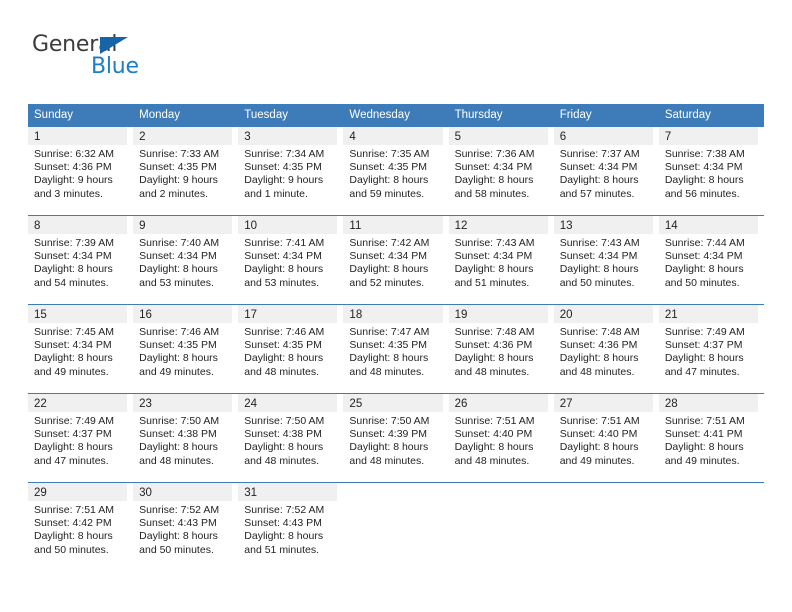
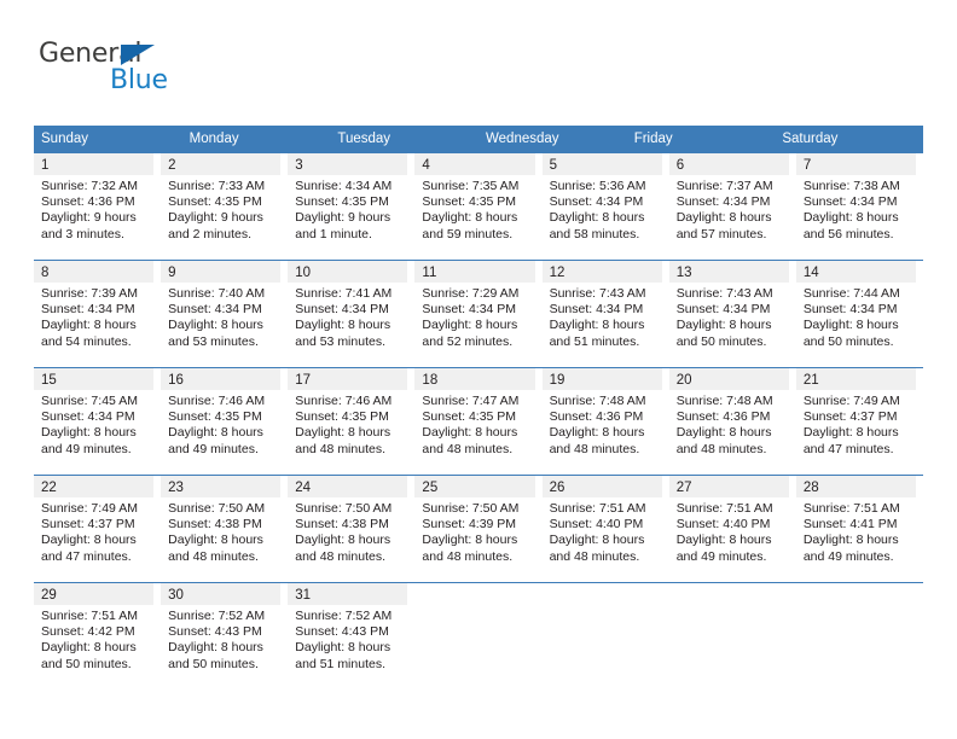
  General
  Blue
  Sunday
  Monday
  Tuesday
  Wednesday
- Thursday
  Friday
  Saturday
  1
- Sunrise: 6:32 AM
+ Sunrise: 7:32 AM
  Sunset: 4:36 PM
  Daylight: 9 hours
  and 3 minutes.
  2
  Sunrise: 7:33 AM
  Sunset: 4:35 PM
  Daylight: 9 hours
  and 2 minutes.
  3
- Sunrise: 7:34 AM
+ Sunrise: 4:34 AM
  Sunset: 4:35 PM
  Daylight: 9 hours
  and 1 minute.
  4
  Sunrise: 7:35 AM
  Sunset: 4:35 PM
  Daylight: 8 hours
  and 59 minutes.
  5
- Sunrise: 7:36 AM
+ Sunrise: 5:36 AM
  Sunset: 4:34 PM
  Daylight: 8 hours
  and 58 minutes.
  6
  Sunrise: 7:37 AM
  Sunset: 4:34 PM
  Daylight: 8 hours
  and 57 minutes.
  7
  Sunrise: 7:38 AM
  Sunset: 4:34 PM
  Daylight: 8 hours
  and 56 minutes.
  8
  Sunrise: 7:39 AM
  Sunset: 4:34 PM
  Daylight: 8 hours
  and 54 minutes.
  9
  Sunrise: 7:40 AM
  Sunset: 4:34 PM
  Daylight: 8 hours
  and 53 minutes.
  10
  Sunrise: 7:41 AM
  Sunset: 4:34 PM
  Daylight: 8 hours
  and 53 minutes.
  11
- Sunrise: 7:42 AM
+ Sunrise: 7:29 AM
  Sunset: 4:34 PM
  Daylight: 8 hours
  and 52 minutes.
  12
  Sunrise: 7:43 AM
  Sunset: 4:34 PM
  Daylight: 8 hours
  and 51 minutes.
  13
  Sunrise: 7:43 AM
  Sunset: 4:34 PM
  Daylight: 8 hours
  and 50 minutes.
  14
  Sunrise: 7:44 AM
  Sunset: 4:34 PM
  Daylight: 8 hours
  and 50 minutes.
  15
  Sunrise: 7:45 AM
  Sunset: 4:34 PM
  Daylight: 8 hours
  and 49 minutes.
  16
  Sunrise: 7:46 AM
  Sunset: 4:35 PM
  Daylight: 8 hours
  and 49 minutes.
  17
  Sunrise: 7:46 AM
  Sunset: 4:35 PM
  Daylight: 8 hours
  and 48 minutes.
  18
  Sunrise: 7:47 AM
  Sunset: 4:35 PM
  Daylight: 8 hours
  and 48 minutes.
  19
  Sunrise: 7:48 AM
  Sunset: 4:36 PM
  Daylight: 8 hours
  and 48 minutes.
  20
  Sunrise: 7:48 AM
  Sunset: 4:36 PM
  Daylight: 8 hours
  and 48 minutes.
  21
  Sunrise: 7:49 AM
  Sunset: 4:37 PM
  Daylight: 8 hours
  and 47 minutes.
  22
  Sunrise: 7:49 AM
  Sunset: 4:37 PM
  Daylight: 8 hours
  and 47 minutes.
  23
  Sunrise: 7:50 AM
  Sunset: 4:38 PM
  Daylight: 8 hours
  and 48 minutes.
  24
  Sunrise: 7:50 AM
  Sunset: 4:38 PM
  Daylight: 8 hours
  and 48 minutes.
  25
  Sunrise: 7:50 AM
  Sunset: 4:39 PM
  Daylight: 8 hours
  and 48 minutes.
  26
  Sunrise: 7:51 AM
  Sunset: 4:40 PM
  Daylight: 8 hours
  and 48 minutes.
  27
  Sunrise: 7:51 AM
  Sunset: 4:40 PM
  Daylight: 8 hours
  and 49 minutes.
  28
  Sunrise: 7:51 AM
  Sunset: 4:41 PM
  Daylight: 8 hours
  and 49 minutes.
  29
  Sunrise: 7:51 AM
  Sunset: 4:42 PM
  Daylight: 8 hours
  and 50 minutes.
  30
  Sunrise: 7:52 AM
  Sunset: 4:43 PM
  Daylight: 8 hours
  and 50 minutes.
  31
  Sunrise: 7:52 AM
  Sunset: 4:43 PM
  Daylight: 8 hours
  and 51 minutes.
